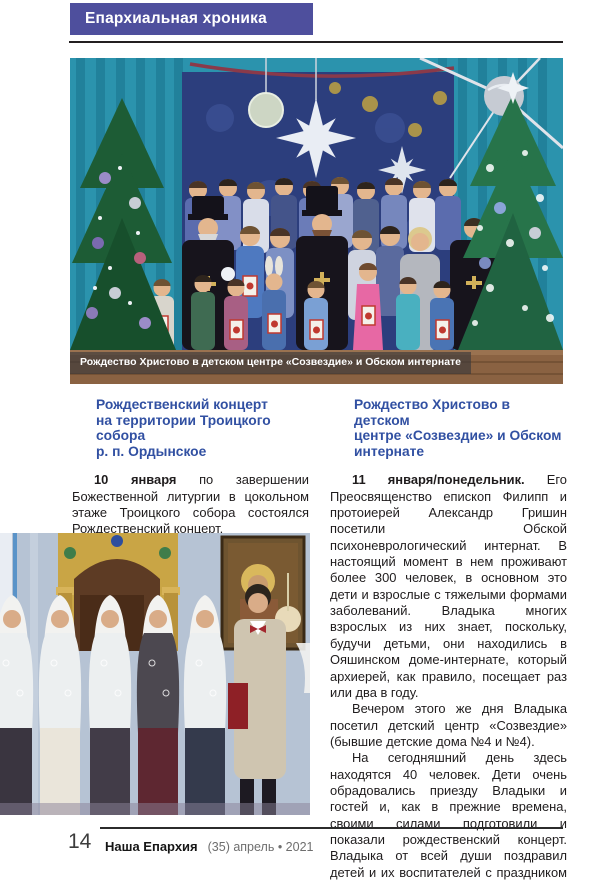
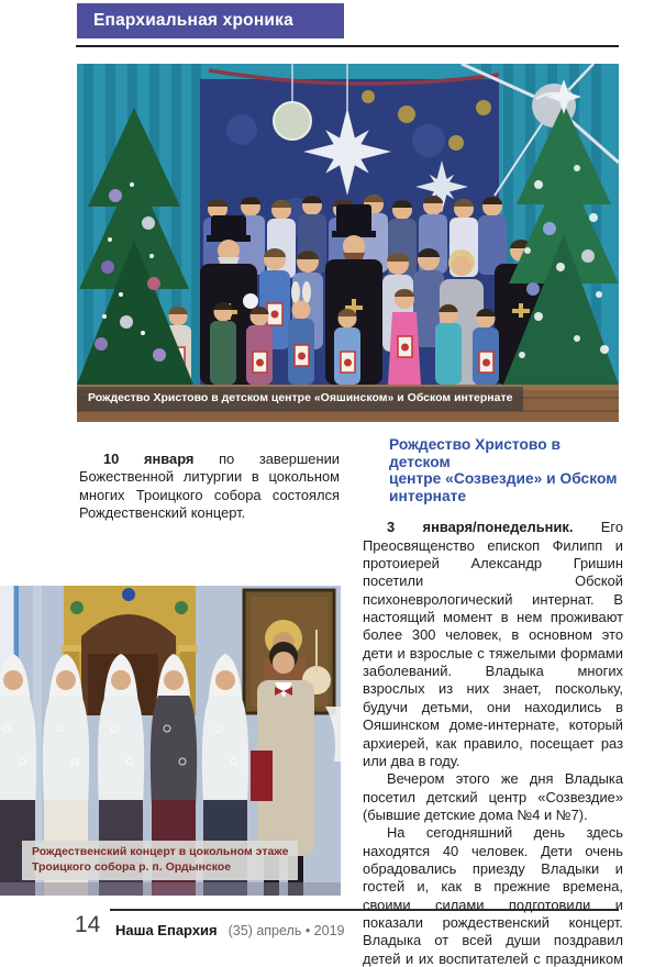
  Епархиальная хроника
- Рождество Христово в детском центре «Созвездие» и Обском интернате
+ Рождество Христово в детском центре «Ояшинском» и Обском интернате
- Рождественский концерт
- на территории Троицкого собора
- р. п. Ордынское
- 10 января по завершении Божественной литургии в цокольном этаже Троицкого собора состоялся Рождественский концерт.
+ 10 января по завершении Божественной литургии в цокольном многих Троицкого собора состоялся Рождественский концерт.
  Рождество Христово в детском
  центре «Созвездие» и Обском
  интернате
- 11 января/понедельник. Его Преосвященство епископ Филипп и протоиерей Александр Гришин посетили Обской психоневрологический интернат. В настоящий момент в нем проживают более 300 человек, в основном это дети и взрослые с тяжелыми формами заболеваний. Владыка многих взрослых из них знает, поскольку, будучи детьми, они находились в Ояшинском доме-интернате, который архиерей, как правило, посещает раз или два в году.
+ 3 января/понедельник. Его Преосвященство епископ Филипп и протоиерей Александр Гришин посетили Обской психоневрологический интернат. В настоящий момент в нем проживают более 300 человек, в основном это дети и взрослые с тяжелыми формами заболеваний. Владыка многих взрослых из них знает, поскольку, будучи детьми, они находились в Ояшинском доме-интернате, который архиерей, как правило, посещает раз или два в году.
- Вечером этого же дня Владыка посетил детский центр «Созвездие» (бывшие детские дома №4 и №4).
+ Вечером этого же дня Владыка посетил детский центр «Созвездие» (бывшие детские дома №4 и №7).
  На сегодняшний день здесь находятся 40 человек. Дети очень обрадовались приезду Владыки и гостей и, как в прежние времена, своими силами подготовили и показали рождественский концерт. Владыка от всей души поздравил детей и их воспитателей с праздником
+ Рождественский концерт в цокольном этаже
+ Троицкого собора р. п. Ордынское
  14
  Наша Епархия
- (35) апрель • 2021
+ (35) апрель • 2019
